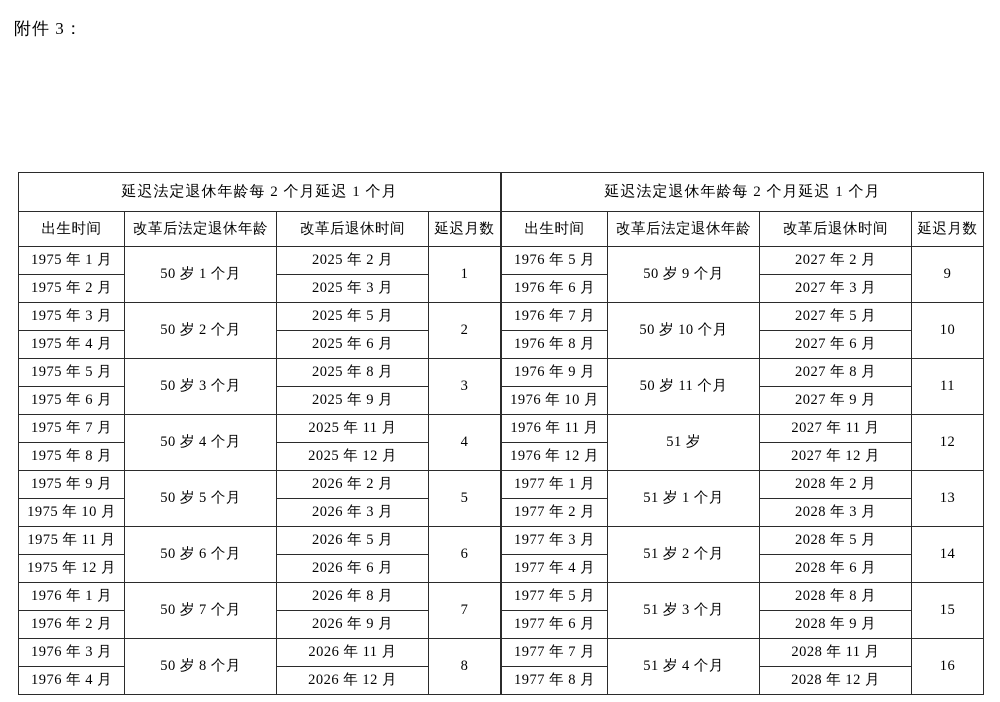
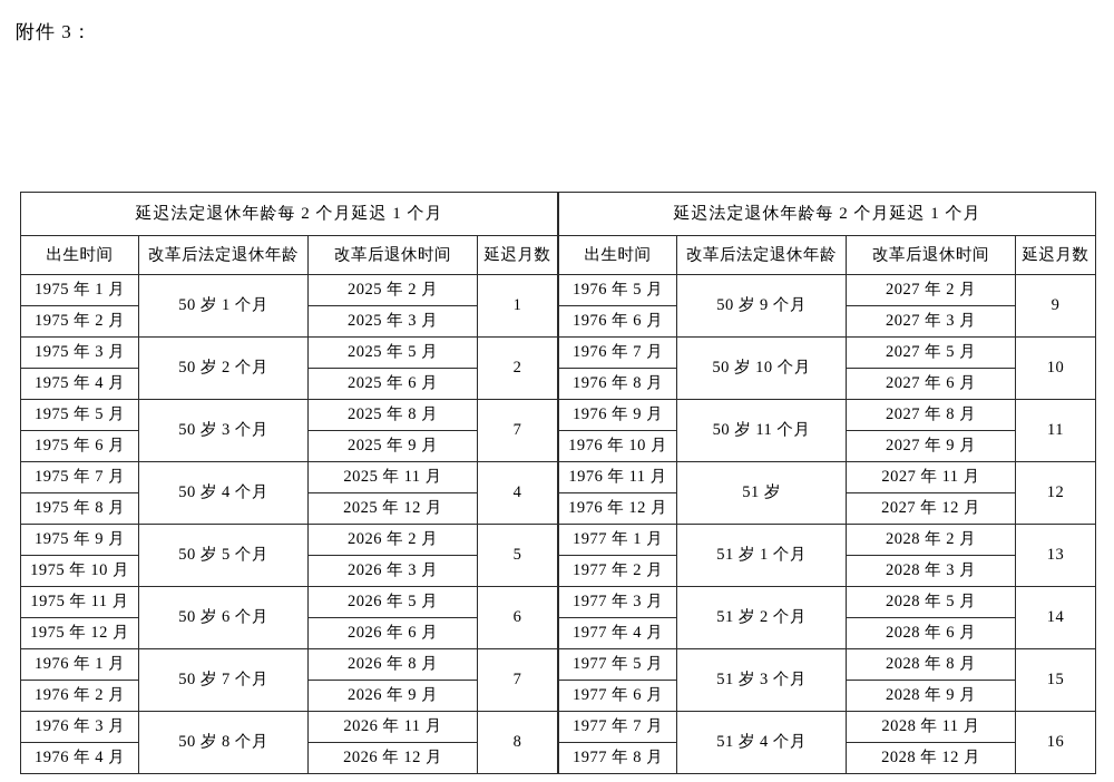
  附件 3：
  延迟法定退休年龄每 2 个月延迟 1 个月
  出生时间	改革后法定退休年龄	改革后退休时间	延迟月数
  1975 年 1 月	50 岁 1 个月	2025 年 2 月	1
  1975 年 2 月	2025 年 3 月
  1975 年 3 月	50 岁 2 个月	2025 年 5 月	2
  1975 年 4 月	2025 年 6 月
- 1975 年 5 月	50 岁 3 个月	2025 年 8 月	3
+ 1975 年 5 月	50 岁 3 个月	2025 年 8 月	7
  1975 年 6 月	2025 年 9 月
  1975 年 7 月	50 岁 4 个月	2025 年 11 月	4
  1975 年 8 月	2025 年 12 月
  1975 年 9 月	50 岁 5 个月	2026 年 2 月	5
  1975 年 10 月	2026 年 3 月
  1975 年 11 月	50 岁 6 个月	2026 年 5 月	6
  1975 年 12 月	2026 年 6 月
  1976 年 1 月	50 岁 7 个月	2026 年 8 月	7
  1976 年 2 月	2026 年 9 月
  1976 年 3 月	50 岁 8 个月	2026 年 11 月	8
  1976 年 4 月	2026 年 12 月
  延迟法定退休年龄每 2 个月延迟 1 个月
  出生时间	改革后法定退休年龄	改革后退休时间	延迟月数
  1976 年 5 月	50 岁 9 个月	2027 年 2 月	9
  1976 年 6 月	2027 年 3 月
  1976 年 7 月	50 岁 10 个月	2027 年 5 月	10
  1976 年 8 月	2027 年 6 月
  1976 年 9 月	50 岁 11 个月	2027 年 8 月	11
  1976 年 10 月	2027 年 9 月
  1976 年 11 月	51 岁	2027 年 11 月	12
  1976 年 12 月	2027 年 12 月
  1977 年 1 月	51 岁 1 个月	2028 年 2 月	13
  1977 年 2 月	2028 年 3 月
  1977 年 3 月	51 岁 2 个月	2028 年 5 月	14
  1977 年 4 月	2028 年 6 月
  1977 年 5 月	51 岁 3 个月	2028 年 8 月	15
  1977 年 6 月	2028 年 9 月
  1977 年 7 月	51 岁 4 个月	2028 年 11 月	16
  1977 年 8 月	2028 年 12 月
